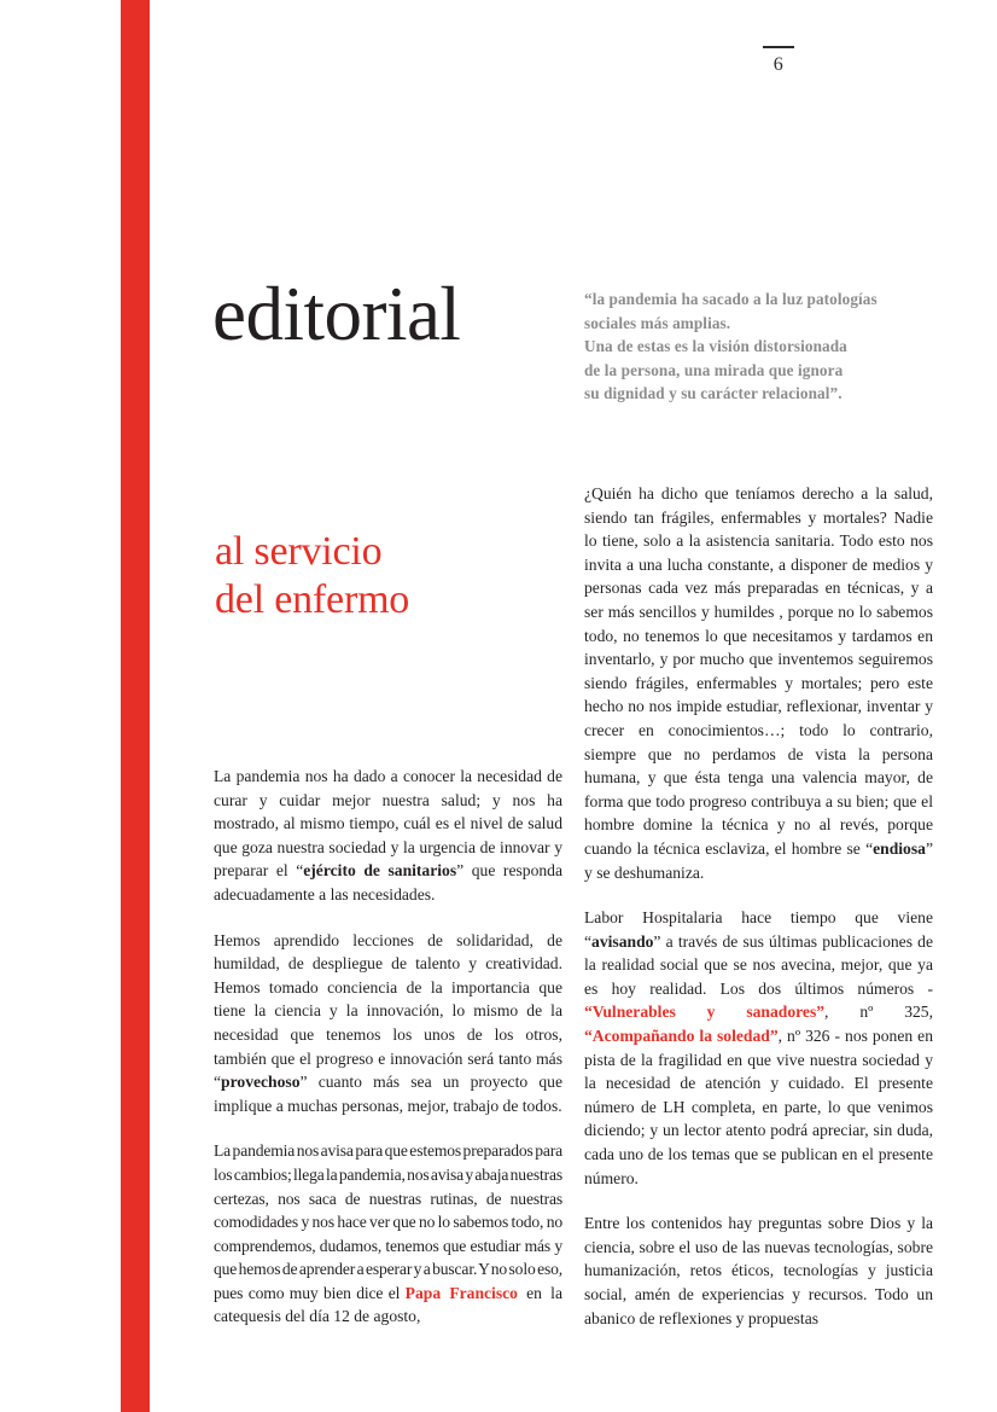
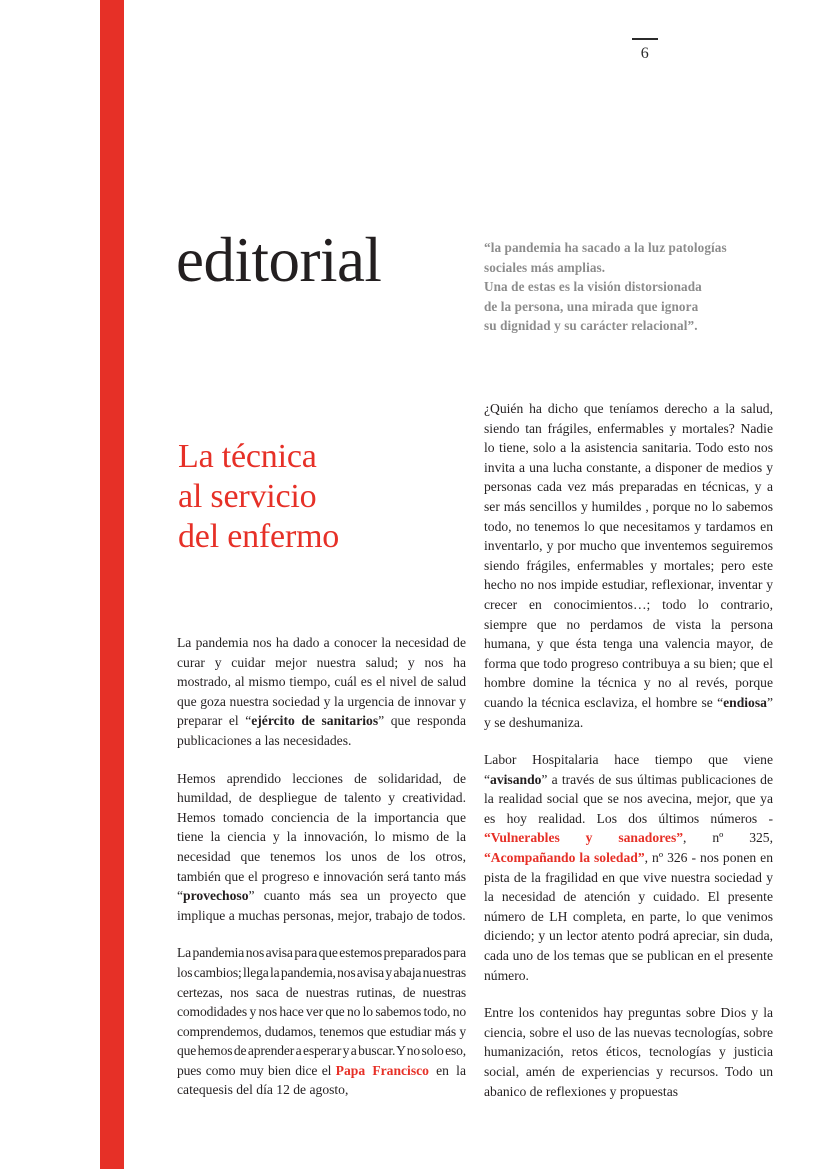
  6
  editorial
  “la pandemia ha sacado a la luz patologías
  sociales más amplias.
  Una de estas es la visión distorsionada
  de la persona, una mirada que ignora
  su dignidad y su carácter relacional”.
+ La técnica
  al servicio
  del enfermo
- La pandemia nos ha dado a conocer la necesidad de curar y cuidar mejor nuestra salud; y nos ha mostrado, al mismo tiempo, cuál es el nivel de salud que goza nuestra sociedad y la urgencia de innovar y preparar el “ejército de sanitarios” que responda adecuadamente a las necesidades.
+ La pandemia nos ha dado a conocer la necesidad de curar y cuidar mejor nuestra salud; y nos ha mostrado, al mismo tiempo, cuál es el nivel de salud que goza nuestra sociedad y la urgencia de innovar y preparar el “ejército de sanitarios” que responda publicaciones a las necesidades.
  Hemos aprendido lecciones de solidaridad, de humildad, de despliegue de talento y creatividad. Hemos tomado conciencia de la importancia que tiene la ciencia y la innovación, lo mismo de la necesidad que tenemos los unos de los otros, también que el progreso e innovación será tanto más “provechoso” cuanto más sea un proyecto que implique a muchas personas, mejor, trabajo de todos.
  La pandemia nos avisa para que estemos preparados para los cambios; llega la pandemia, nos avisa y abaja nuestras certezas, nos saca de nuestras rutinas, de nuestras comodidades y nos hace ver que no lo sabemos todo, no comprendemos, dudamos, tenemos que estudiar más y que hemos de aprender a esperar y a buscar. Y no solo eso, pues como muy bien dice el Papa Francisco en la catequesis del día 12 de agosto,
  ¿Quién ha dicho que teníamos derecho a la salud, siendo tan frágiles, enfermables y mortales? Nadie lo tiene, solo a la asistencia sanitaria. Todo esto nos invita a una lucha constante, a disponer de medios y personas cada vez más preparadas en técnicas, y a ser más sencillos y humildes , porque no lo sabemos todo, no tenemos lo que necesitamos y tardamos en inventarlo, y por mucho que inventemos seguiremos siendo frágiles, enfermables y mortales; pero este hecho no nos impide estudiar, reflexionar, inventar y crecer en conocimientos…; todo lo contrario, siempre que no perdamos de vista la persona humana, y que ésta tenga una valencia mayor, de forma que todo progreso contribuya a su bien; que el hombre domine la técnica y no al revés, porque cuando la técnica esclaviza, el hombre se “endiosa” y se deshumaniza.
  Labor Hospitalaria hace tiempo que viene “avisando” a través de sus últimas publicaciones de la realidad social que se nos avecina, mejor, que ya es hoy realidad. Los dos últimos números - “Vulnerables y sanadores”, nº 325, “Acompañando la soledad”, nº 326 - nos ponen en pista de la fragilidad en que vive nuestra sociedad y la necesidad de atención y cuidado. El presente número de LH completa, en parte, lo que venimos diciendo; y un lector atento podrá apreciar, sin duda, cada uno de los temas que se publican en el presente número.
  Entre los contenidos hay preguntas sobre Dios y la ciencia, sobre el uso de las nuevas tecnologías, sobre humanización, retos éticos, tecnologías y justicia social, amén de experiencias y recursos. Todo un abanico de reflexiones y propuestas
